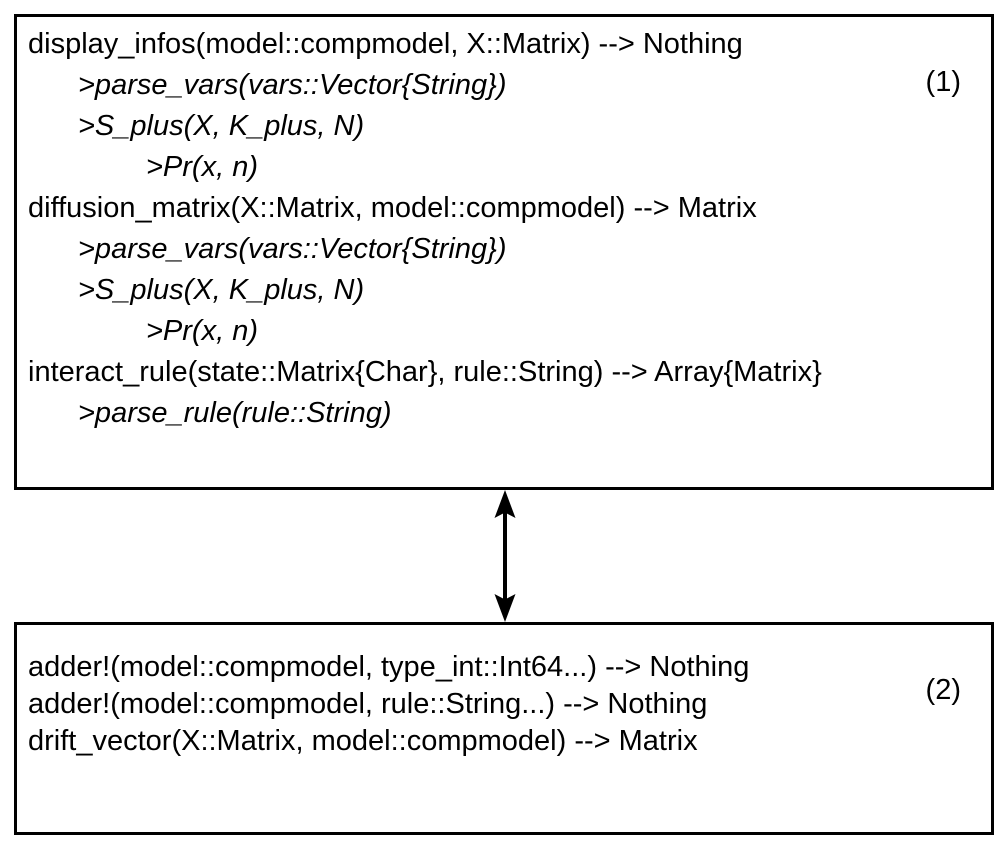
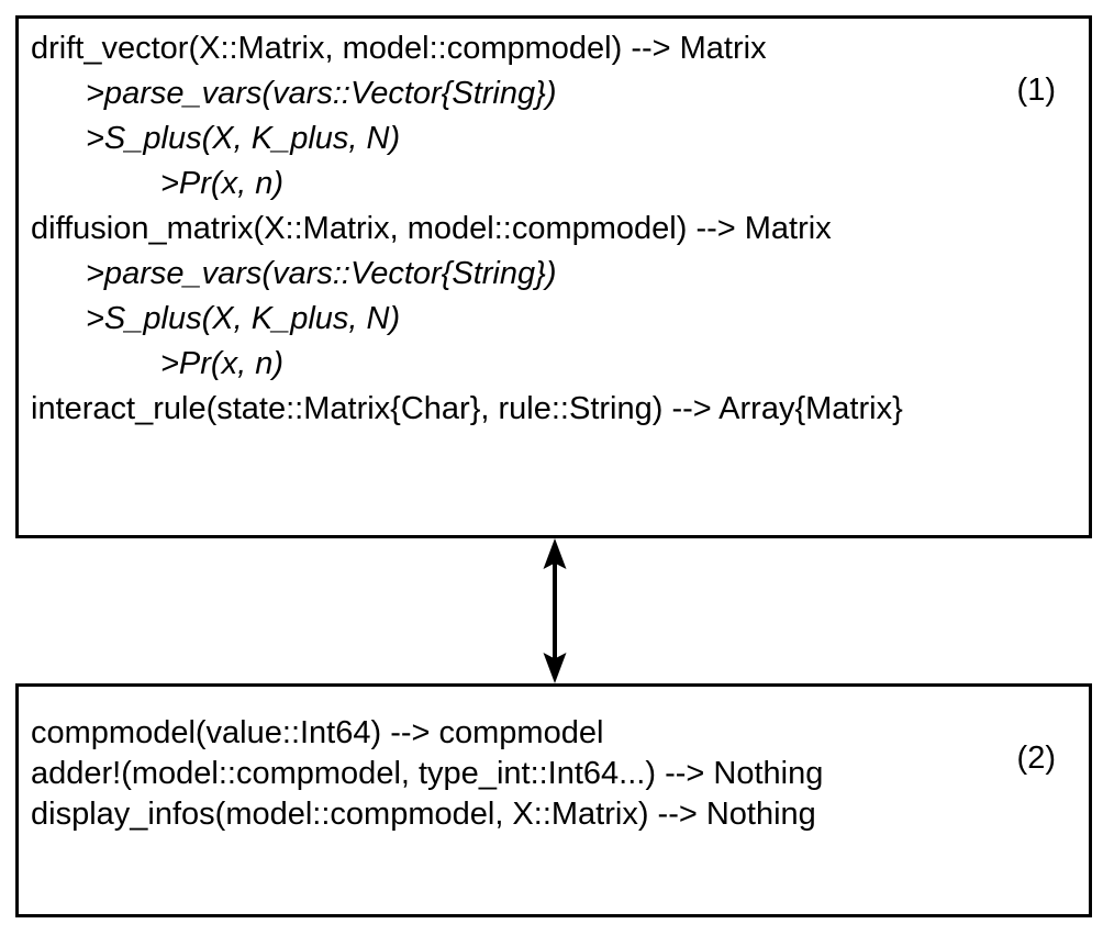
  (1)
- display_infos(model::compmodel, X::Matrix) --> Nothing
+ drift_vector(X::Matrix, model::compmodel) --> Matrix
  >parse_vars(vars::Vector{String})
  >S_plus(X, K_plus, N)
  >Pr(x, n)
  diffusion_matrix(X::Matrix, model::compmodel) --> Matrix
  >parse_vars(vars::Vector{String})
  >S_plus(X, K_plus, N)
  >Pr(x, n)
  interact_rule(state::Matrix{Char}, rule::String) --> Array{Matrix}
- >parse_rule(rule::String)
  (2)
+ compmodel(value::Int64) --> compmodel
  adder!(model::compmodel, type_int::Int64...) --> Nothing
- adder!(model::compmodel, rule::String...) --> Nothing
- drift_vector(X::Matrix, model::compmodel) --> Matrix
+ display_infos(model::compmodel, X::Matrix) --> Nothing
